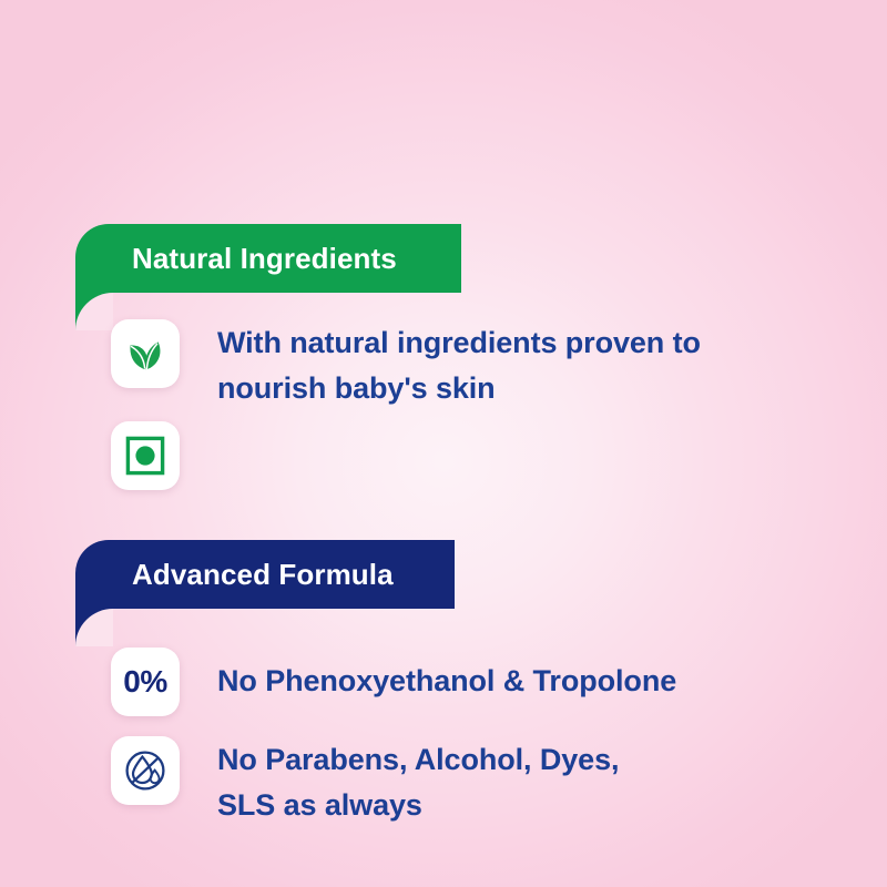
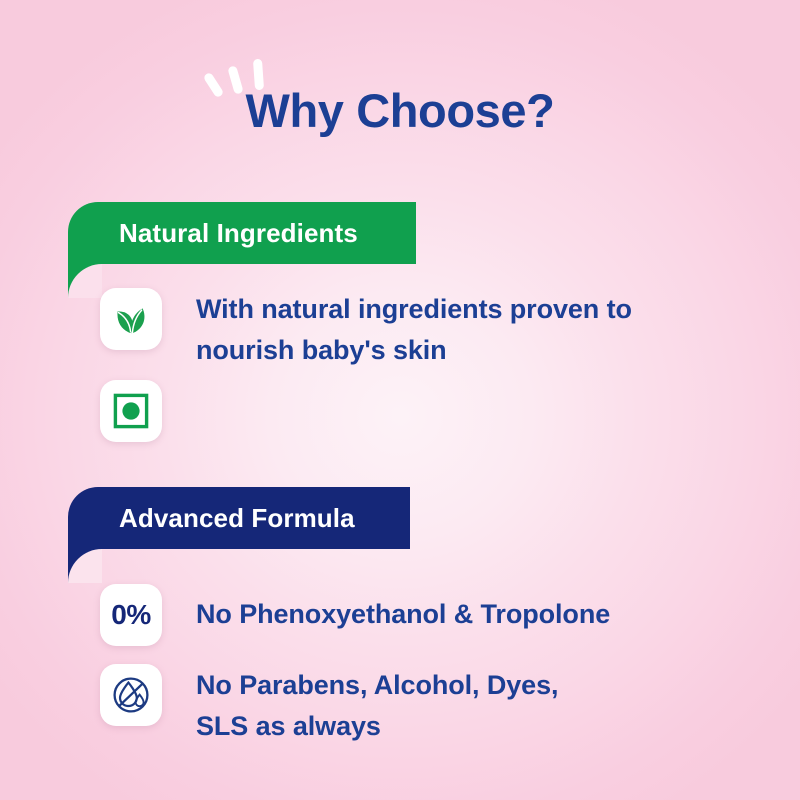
+ Why Choose?
  Natural Ingredients
  With natural ingredients proven to
  nourish baby's skin
  Advanced Formula
  0%
  No Phenoxyethanol & Tropolone
  No Parabens, Alcohol, Dyes,
  SLS as always
